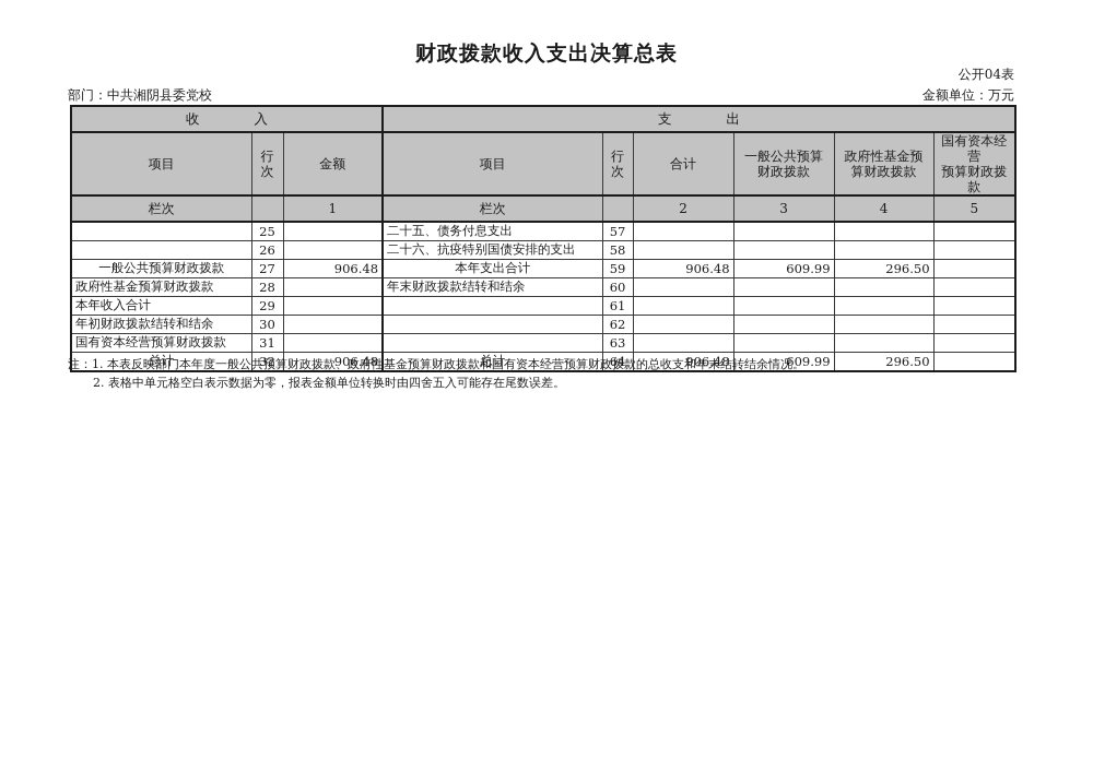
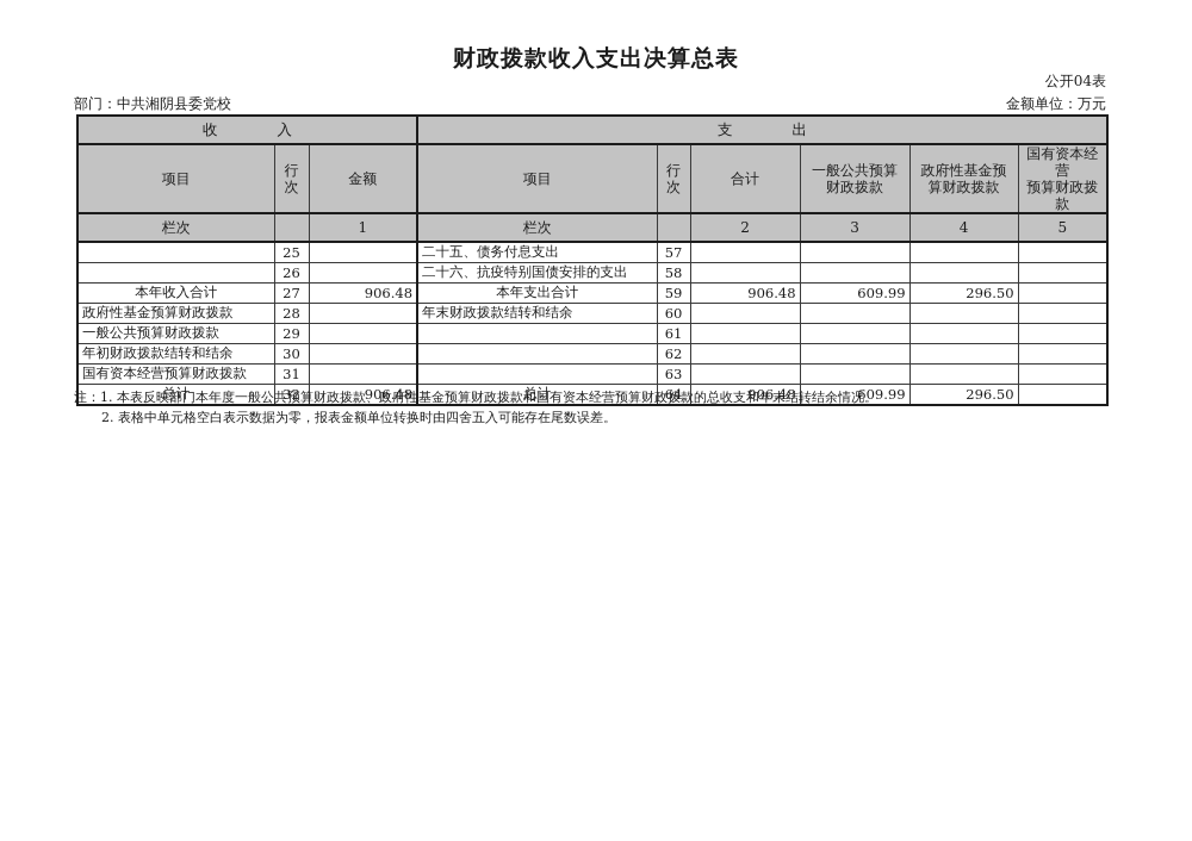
  财政拨款收入支出决算总表
  公开04表
  部门：中共湘阴县委党校
  金额单位：万元
  收 入	支 出
  项目	行次	金额	项目	行次	合计	一般公共预算 财政拨款	政府性基金预 算财政拨款	国有资本经营 预算财政拨款
  栏次		1	栏次		2	3	4	5
  	25		二十五、债务付息支出	57
  	26		二十六、抗疫特别国债安排的支出	58
- 一般公共预算财政拨款	27	906.48	本年支出合计	59	906.48	609.99	296.50
+ 本年收入合计	27	906.48	本年支出合计	59	906.48	609.99	296.50
  政府性基金预算财政拨款	28		年末财政拨款结转和结余	60
- 本年收入合计	29			61
+ 一般公共预算财政拨款	29			61
  年初财政拨款结转和结余	30			62
  国有资本经营预算财政拨款	31			63
  总计	32	906.48	总计	64	906.48	609.99	296.50
  注：1. 本表反映部门本年度一般公共预算财政拨款、政府性基金预算财政拨款和国有资本经营预算财政拨款的总收支和年末结转结余情况。
  2. 表格中单元格空白表示数据为零，报表金额单位转换时由四舍五入可能存在尾数误差。
